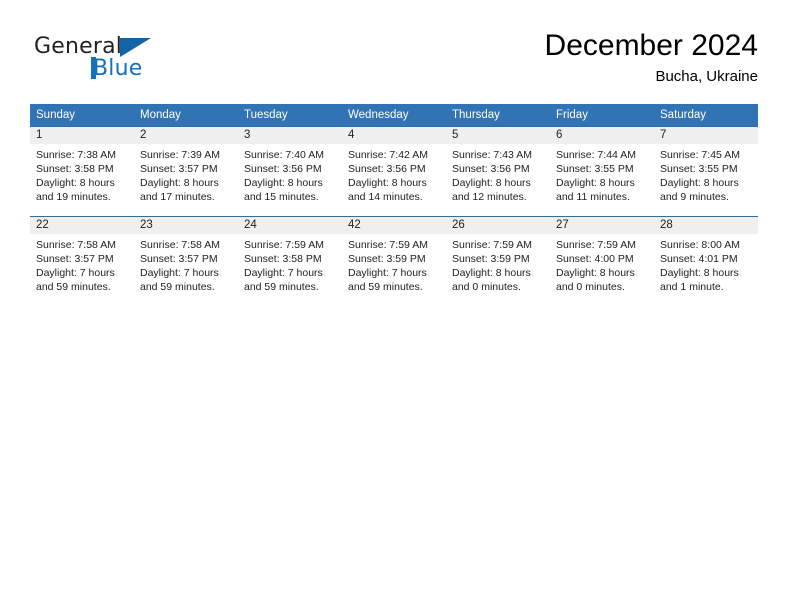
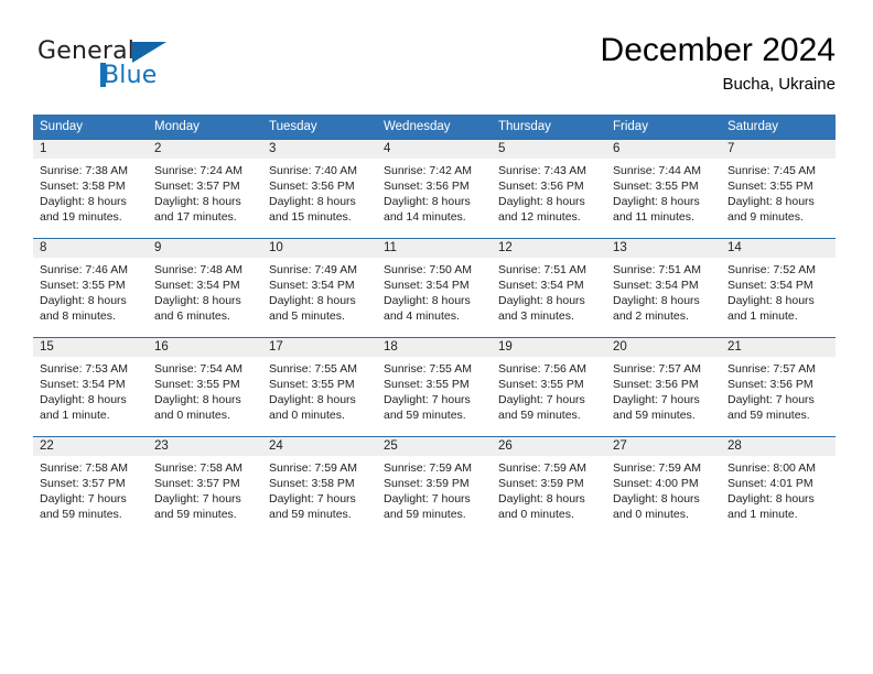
  General
  Blue
  December 2024
  Bucha, Ukraine
  Sunday	Monday	Tuesday	Wednesday	Thursday	Friday	Saturday
- 1 Sunrise: 7:38 AM Sunset: 3:58 PM Daylight: 8 hours and 19 minutes.	2 Sunrise: 7:39 AM Sunset: 3:57 PM Daylight: 8 hours and 17 minutes.	3 Sunrise: 7:40 AM Sunset: 3:56 PM Daylight: 8 hours and 15 minutes.	4 Sunrise: 7:42 AM Sunset: 3:56 PM Daylight: 8 hours and 14 minutes.	5 Sunrise: 7:43 AM Sunset: 3:56 PM Daylight: 8 hours and 12 minutes.	6 Sunrise: 7:44 AM Sunset: 3:55 PM Daylight: 8 hours and 11 minutes.	7 Sunrise: 7:45 AM Sunset: 3:55 PM Daylight: 8 hours and 9 minutes.
+ 1 Sunrise: 7:38 AM Sunset: 3:58 PM Daylight: 8 hours and 19 minutes.	2 Sunrise: 7:24 AM Sunset: 3:57 PM Daylight: 8 hours and 17 minutes.	3 Sunrise: 7:40 AM Sunset: 3:56 PM Daylight: 8 hours and 15 minutes.	4 Sunrise: 7:42 AM Sunset: 3:56 PM Daylight: 8 hours and 14 minutes.	5 Sunrise: 7:43 AM Sunset: 3:56 PM Daylight: 8 hours and 12 minutes.	6 Sunrise: 7:44 AM Sunset: 3:55 PM Daylight: 8 hours and 11 minutes.	7 Sunrise: 7:45 AM Sunset: 3:55 PM Daylight: 8 hours and 9 minutes.
+ 8 Sunrise: 7:46 AM Sunset: 3:55 PM Daylight: 8 hours and 8 minutes.	9 Sunrise: 7:48 AM Sunset: 3:54 PM Daylight: 8 hours and 6 minutes.	10 Sunrise: 7:49 AM Sunset: 3:54 PM Daylight: 8 hours and 5 minutes.	11 Sunrise: 7:50 AM Sunset: 3:54 PM Daylight: 8 hours and 4 minutes.	12 Sunrise: 7:51 AM Sunset: 3:54 PM Daylight: 8 hours and 3 minutes.	13 Sunrise: 7:51 AM Sunset: 3:54 PM Daylight: 8 hours and 2 minutes.	14 Sunrise: 7:52 AM Sunset: 3:54 PM Daylight: 8 hours and 1 minute.
+ 15 Sunrise: 7:53 AM Sunset: 3:54 PM Daylight: 8 hours and 1 minute.	16 Sunrise: 7:54 AM Sunset: 3:55 PM Daylight: 8 hours and 0 minutes.	17 Sunrise: 7:55 AM Sunset: 3:55 PM Daylight: 8 hours and 0 minutes.	18 Sunrise: 7:55 AM Sunset: 3:55 PM Daylight: 7 hours and 59 minutes.	19 Sunrise: 7:56 AM Sunset: 3:55 PM Daylight: 7 hours and 59 minutes.	20 Sunrise: 7:57 AM Sunset: 3:56 PM Daylight: 7 hours and 59 minutes.	21 Sunrise: 7:57 AM Sunset: 3:56 PM Daylight: 7 hours and 59 minutes.
- 22 Sunrise: 7:58 AM Sunset: 3:57 PM Daylight: 7 hours and 59 minutes.	23 Sunrise: 7:58 AM Sunset: 3:57 PM Daylight: 7 hours and 59 minutes.	24 Sunrise: 7:59 AM Sunset: 3:58 PM Daylight: 7 hours and 59 minutes.	42 Sunrise: 7:59 AM Sunset: 3:59 PM Daylight: 7 hours and 59 minutes.	26 Sunrise: 7:59 AM Sunset: 3:59 PM Daylight: 8 hours and 0 minutes.	27 Sunrise: 7:59 AM Sunset: 4:00 PM Daylight: 8 hours and 0 minutes.	28 Sunrise: 8:00 AM Sunset: 4:01 PM Daylight: 8 hours and 1 minute.
+ 22 Sunrise: 7:58 AM Sunset: 3:57 PM Daylight: 7 hours and 59 minutes.	23 Sunrise: 7:58 AM Sunset: 3:57 PM Daylight: 7 hours and 59 minutes.	24 Sunrise: 7:59 AM Sunset: 3:58 PM Daylight: 7 hours and 59 minutes.	25 Sunrise: 7:59 AM Sunset: 3:59 PM Daylight: 7 hours and 59 minutes.	26 Sunrise: 7:59 AM Sunset: 3:59 PM Daylight: 8 hours and 0 minutes.	27 Sunrise: 7:59 AM Sunset: 4:00 PM Daylight: 8 hours and 0 minutes.	28 Sunrise: 8:00 AM Sunset: 4:01 PM Daylight: 8 hours and 1 minute.
